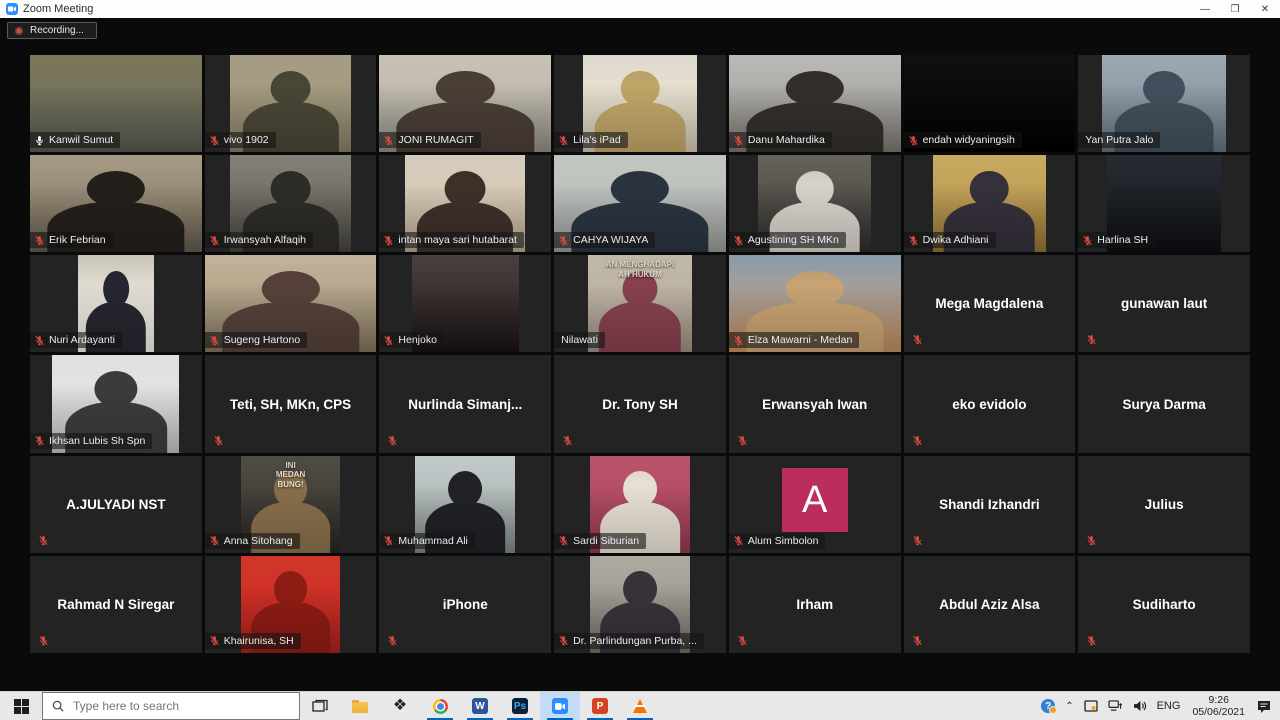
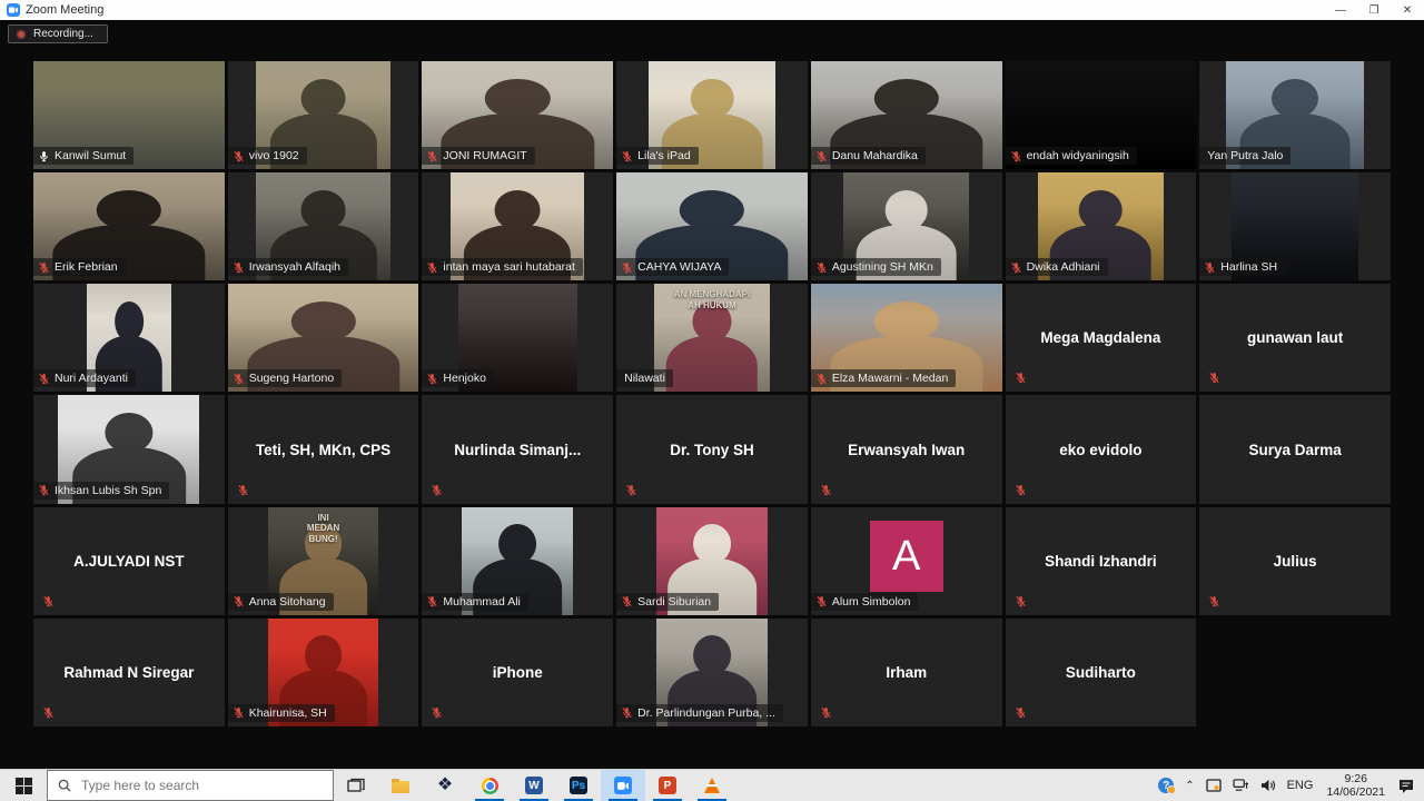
  Zoom Meeting
  ―
  ❐
  ✕
  Recording...
  Kanwil Sumut
  vivo 1902
  JONI RUMAGIT
  Lila's iPad
  Danu Mahardika
  endah widyaningsih
  Yan Putra Jalo
  Erik Febrian
  Irwansyah Alfaqih
  intan maya sari hutabarat
  CAHYA WIJAYA
  Agustining SH MKn
  Dwika Adhiani
  Harlina SH
  Nuri Ardayanti
  Sugeng Hartono
  Henjoko
  Nilawati
  Elza Mawarni - Medan
  Mega Magdalena
  gunawan laut
  Ikhsan Lubis Sh Spn
  Teti, SH, MKn, CPS
  Nurlinda Simanj...
  Dr. Tony SH
  Erwansyah Iwan
  eko evidolo
  Surya Darma
  A.JULYADI NST
  Anna Sitohang
  Muhammad Ali
  Sardi Siburian
  A
  Alum Simbolon
  Shandi Izhandri
  Julius
  Rahmad N Siregar
  Khairunisa, SH
  iPhone
  Dr. Parlindungan Purba, ...
  Irham
- Abdul Aziz Alsa
  Sudiharto
  Type here to search
  ❖
  W
  Ps
  P
  ?
  ⌃
  ENG
  9:26
- 05/06/2021
+ 14/06/2021
